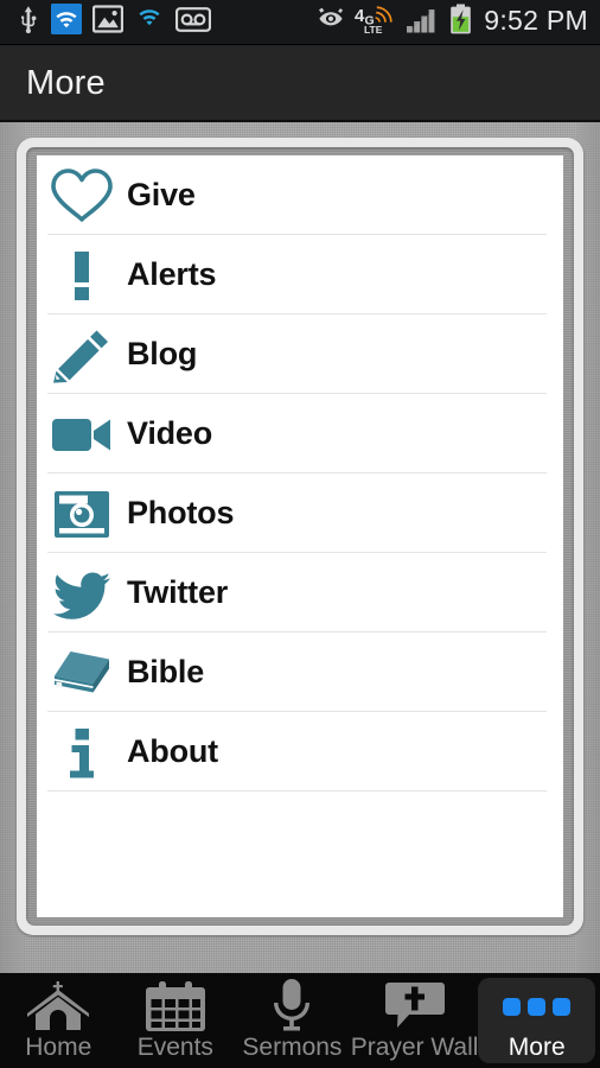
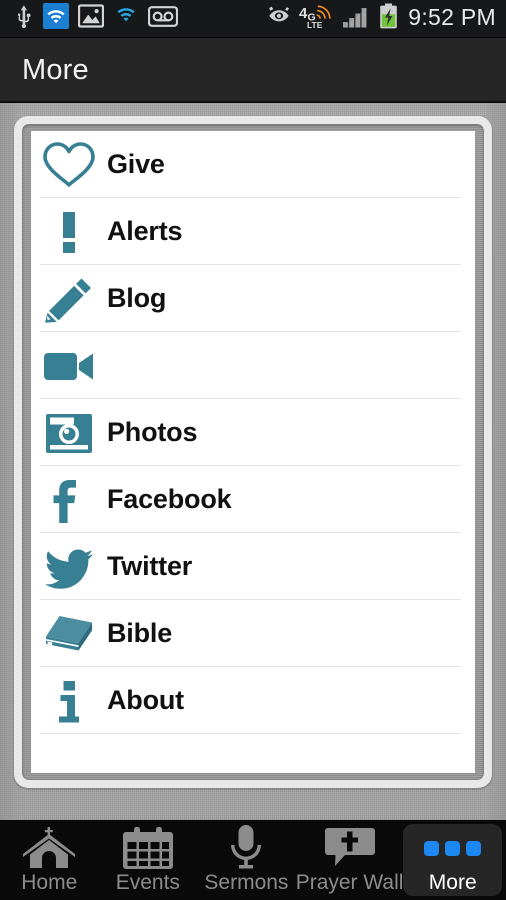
  4
  G
  LTE
  9:52 PM
  More
  Give
  Alerts
  Blog
- Video
  Photos
+ Facebook
  Twitter
  Bible
  About
  Home
  Events
  Sermons
  Prayer Wall
  More
